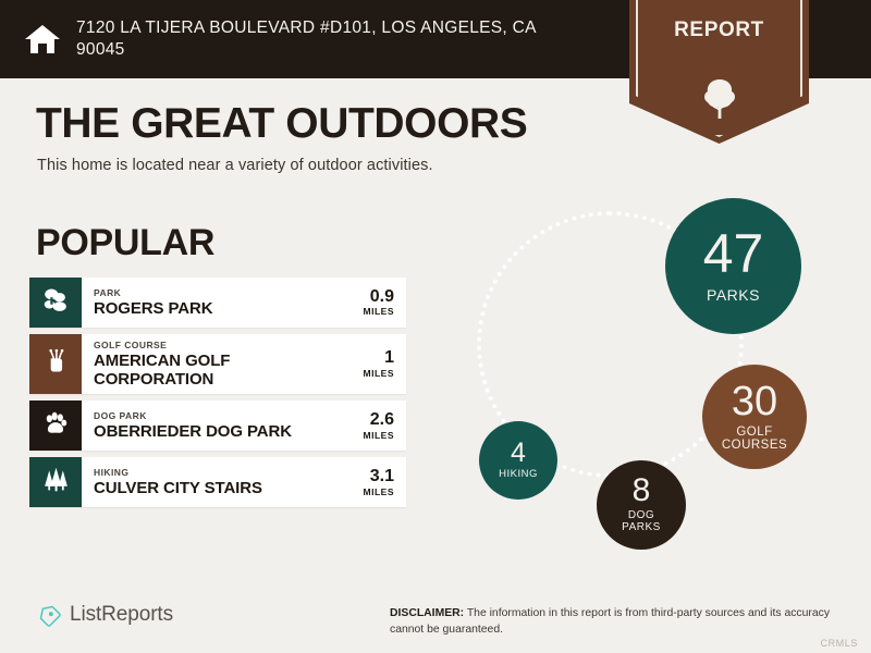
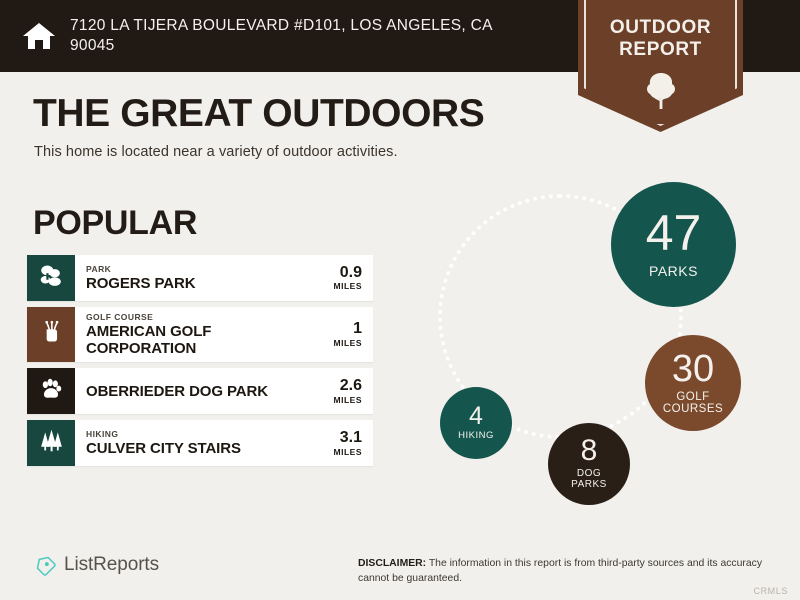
  7120 LA TIJERA BOULEVARD #D101, LOS ANGELES, CA 90045
+ OUTDOOR
  REPORT
  THE GREAT OUTDOORS
  This home is located near a variety of outdoor activities.
  POPULAR
  PARK
  ROGERS PARK
  0.9
  MILES
  GOLF COURSE
  AMERICAN GOLF CORPORATION
  1
  MILES
- DOG PARK
  OBERRIEDER DOG PARK
  2.6
  MILES
  HIKING
  CULVER CITY STAIRS
  3.1
  MILES
  47
  PARKS
  30
  GOLF
  COURSES
  8
  DOG
  PARKS
  4
  HIKING
  ListReports
  DISCLAIMER: The information in this report is from third-party sources and its accuracy cannot be guaranteed.
  CRMLS
